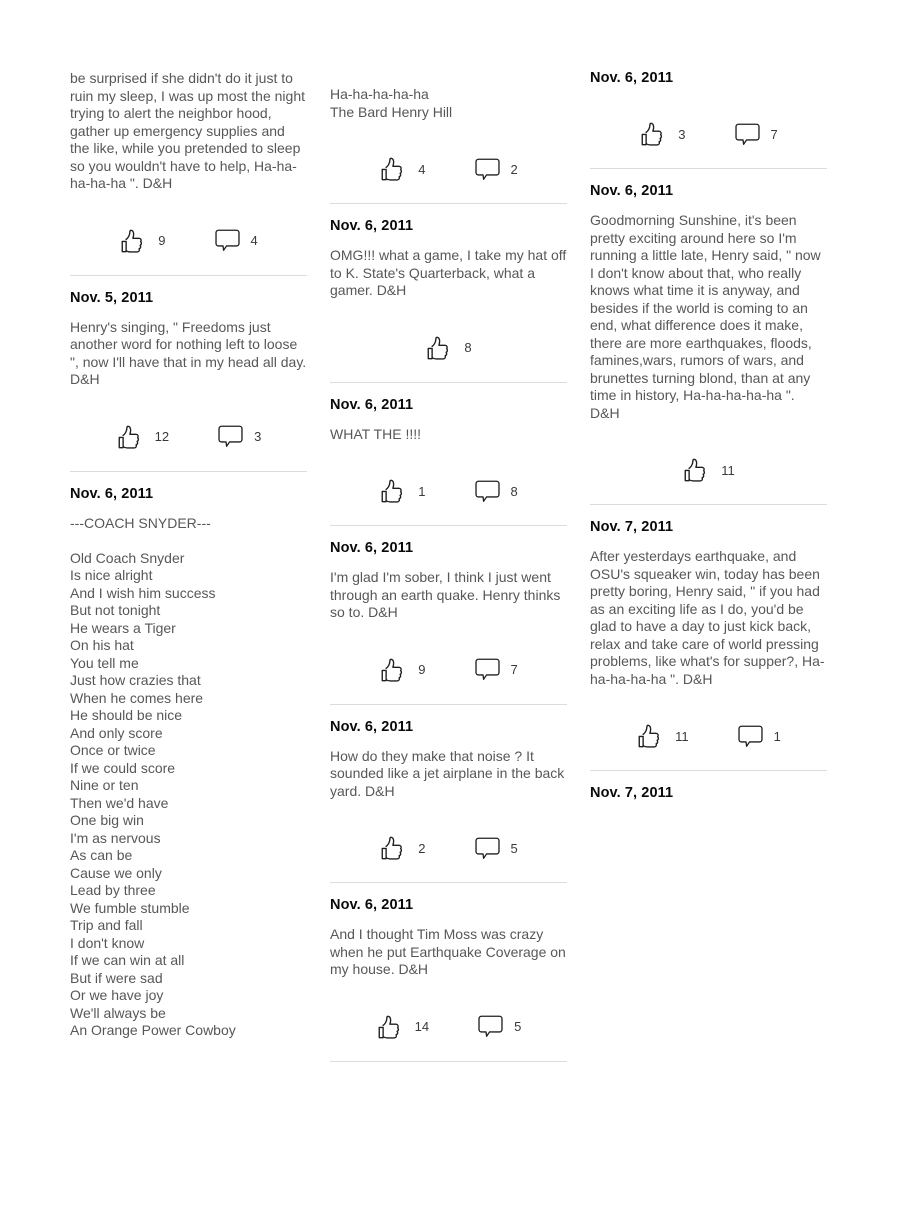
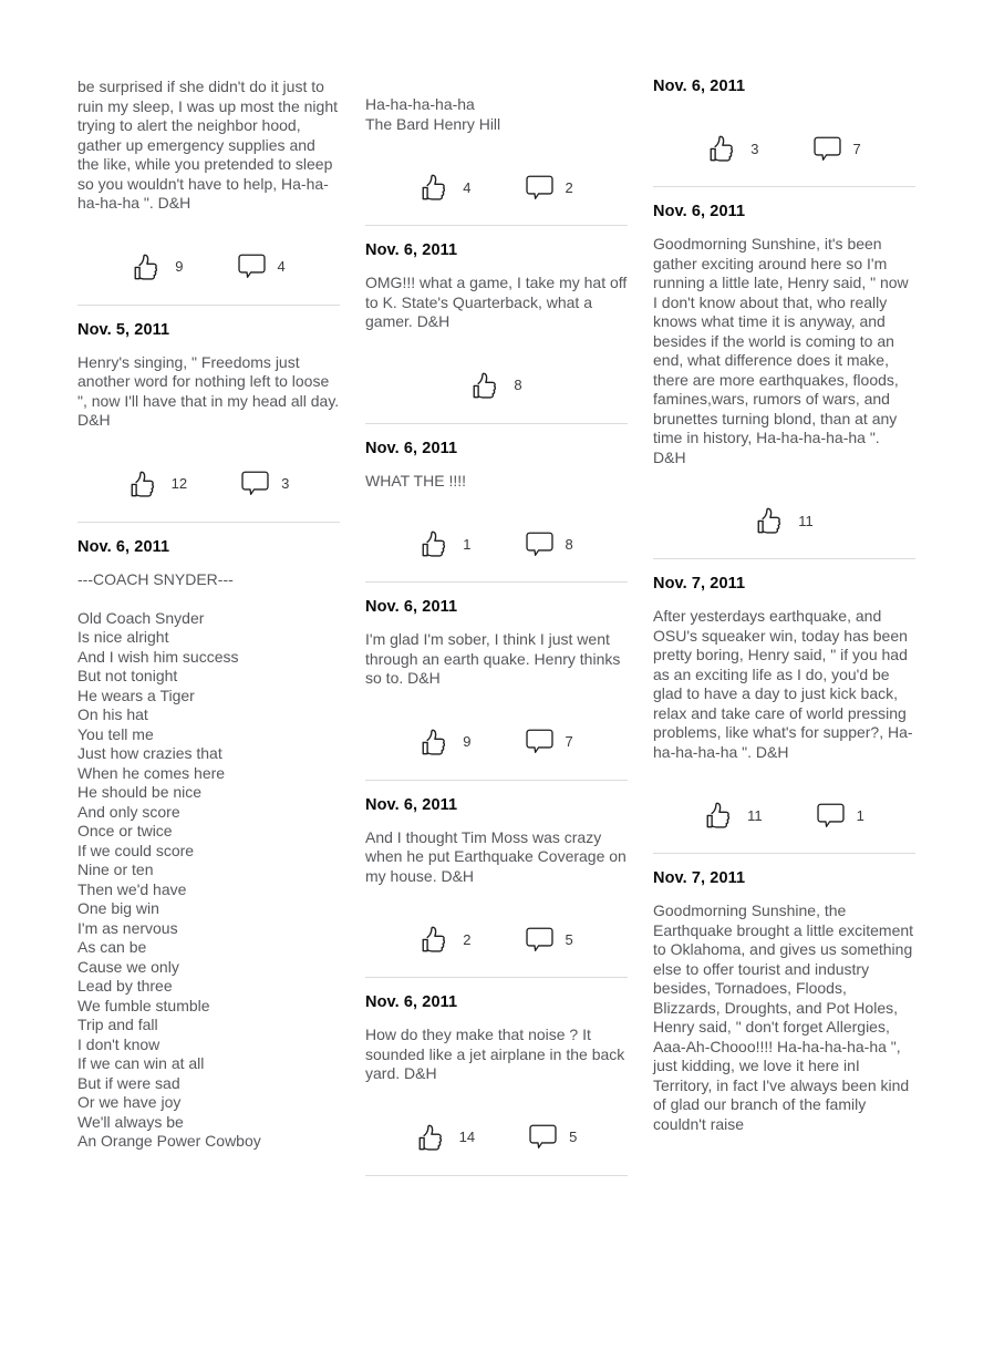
  be surprised if she didn't do it just to ruin my sleep, I was up most the night trying to alert the neighbor hood, gather up emergency supplies and the like, while you pretended to sleep so you wouldn't have to help, Ha-ha-ha-ha-ha ". D&H
  9
  4
  Nov. 5, 2011
  Henry's singing, " Freedoms just another word for nothing left to loose ", now I'll have that in my head all day. D&H
  12
  3
  Nov. 6, 2011
  ---COACH SNYDER---
  Old Coach Snyder
  Is nice alright
  And I wish him success
  But not tonight
  He wears a Tiger
  On his hat
  You tell me
  Just how crazies that
  When he comes here
  He should be nice
  And only score
  Once or twice
  If we could score
  Nine or ten
  Then we'd have
  One big win
  I'm as nervous
  As can be
  Cause we only
  Lead by three
  We fumble stumble
  Trip and fall
  I don't know
  If we can win at all
  But if were sad
  Or we have joy
  We'll always be
  An Orange Power Cowboy
  Ha-ha-ha-ha-ha
  The Bard Henry Hill
  4
  2
  Nov. 6, 2011
  OMG!!! what a game, I take my hat off to K. State's Quarterback, what a gamer. D&H
  8
  Nov. 6, 2011
  WHAT THE !!!!
  1
  8
  Nov. 6, 2011
  I'm glad I'm sober, I think I just went through an earth quake. Henry thinks so to. D&H
  9
  7
  Nov. 6, 2011
- How do they make that noise ? It sounded like a jet airplane in the back yard. D&H
+ And I thought Tim Moss was crazy when he put Earthquake Coverage on my house. D&H
  2
  5
  Nov. 6, 2011
- And I thought Tim Moss was crazy when he put Earthquake Coverage on my house. D&H
+ How do they make that noise ? It sounded like a jet airplane in the back yard. D&H
  14
  5
  Nov. 6, 2011
  3
  7
  Nov. 6, 2011
- Goodmorning Sunshine, it's been pretty exciting around here so I'm running a little late, Henry said, " now I don't know about that, who really knows what time it is anyway, and besides if the world is coming to an end, what difference does it make, there are more earthquakes, floods, famines,wars, rumors of wars, and brunettes turning blond, than at any time in history, Ha-ha-ha-ha-ha ". D&H
+ Goodmorning Sunshine, it's been gather exciting around here so I'm running a little late, Henry said, " now I don't know about that, who really knows what time it is anyway, and besides if the world is coming to an end, what difference does it make, there are more earthquakes, floods, famines,wars, rumors of wars, and brunettes turning blond, than at any time in history, Ha-ha-ha-ha-ha ". D&H
  11
  Nov. 7, 2011
  After yesterdays earthquake, and OSU's squeaker win, today has been pretty boring, Henry said, " if you had as an exciting life as I do, you'd be glad to have a day to just kick back, relax and take care of world pressing problems, like what's for supper?, Ha-ha-ha-ha-ha ". D&H
  11
  1
  Nov. 7, 2011
+ Goodmorning Sunshine, the Earthquake brought a little excitement to Oklahoma, and gives us something else to offer tourist and industry besides, Tornadoes, Floods, Blizzards, Droughts, and Pot Holes, Henry said, " don't forget Allergies, Aaa-Ah-Chooo!!!! Ha-ha-ha-ha-ha ", just kidding, we love it here inI Territory, in fact I've always been kind of glad our branch of the family couldn't raise
